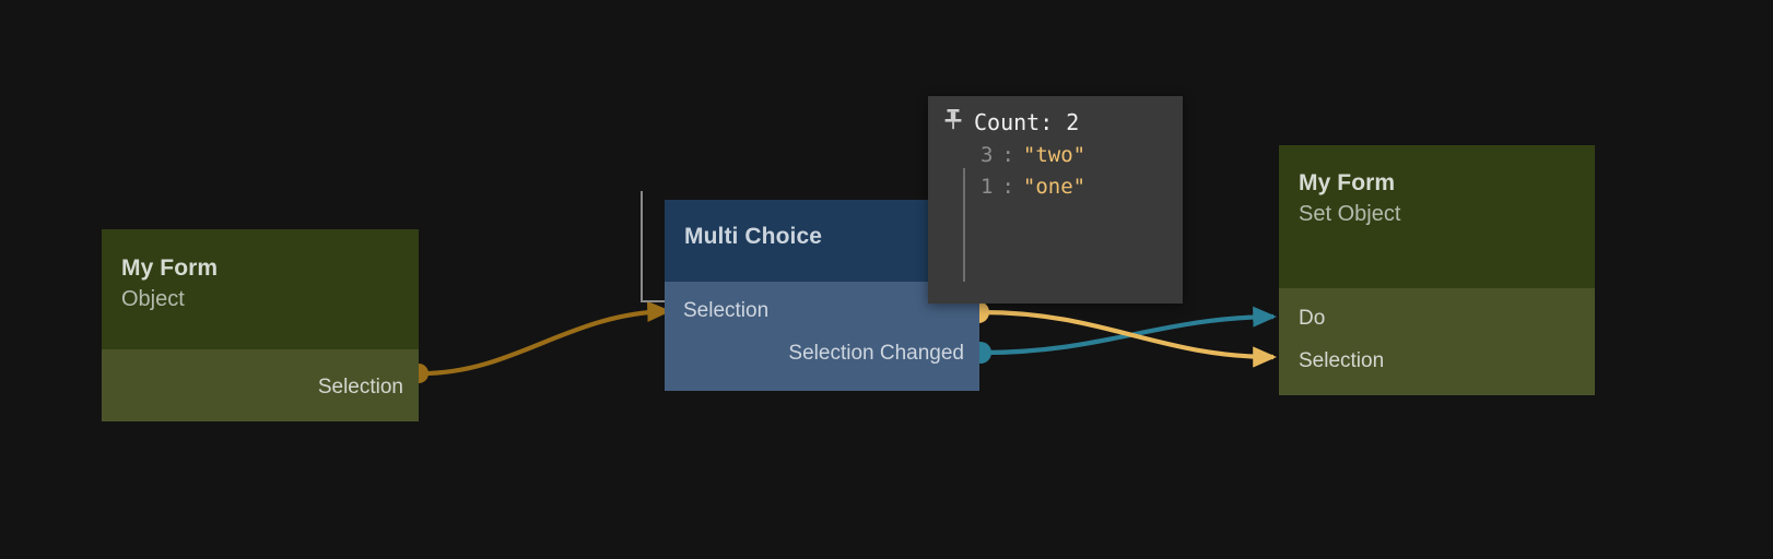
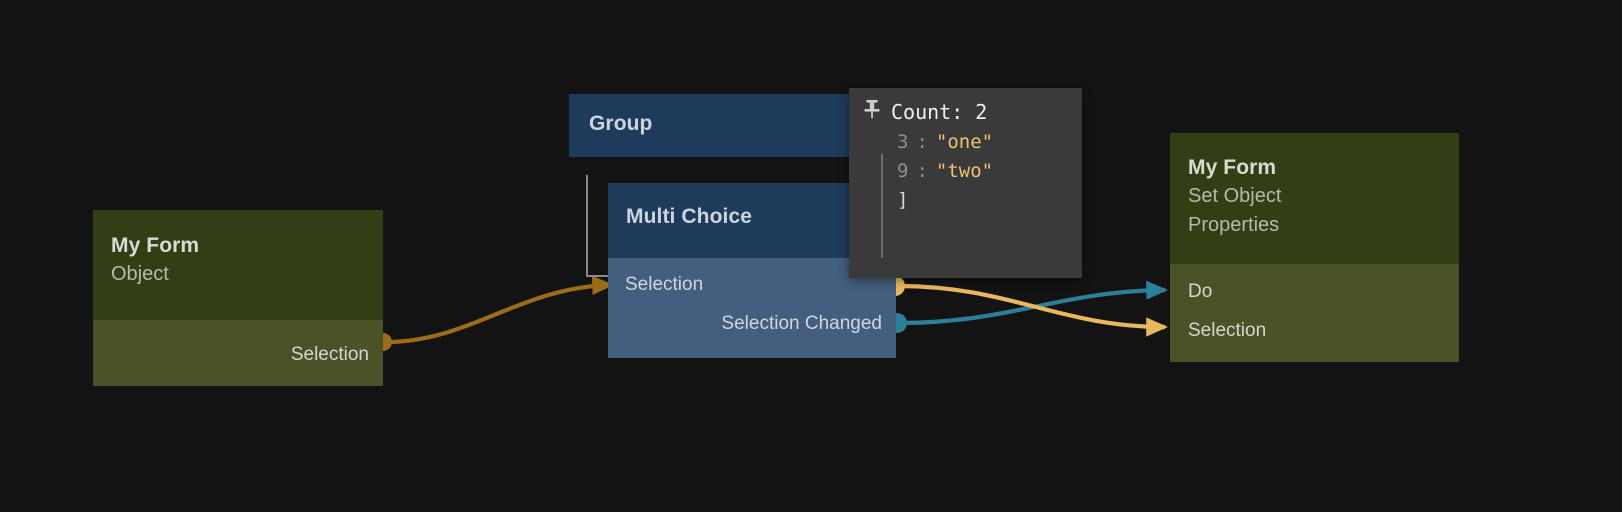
  My Form
  Object
  Selection
+ Group
  Multi Choice
  Selection
  Selection Changed
  My Form
  Set Object
+ Properties
  Do
  Selection
  Count: 2
  3
  :
- "two"
+ "one"
- 1
+ 9
  :
- "one"
+ "two"
+ ]
